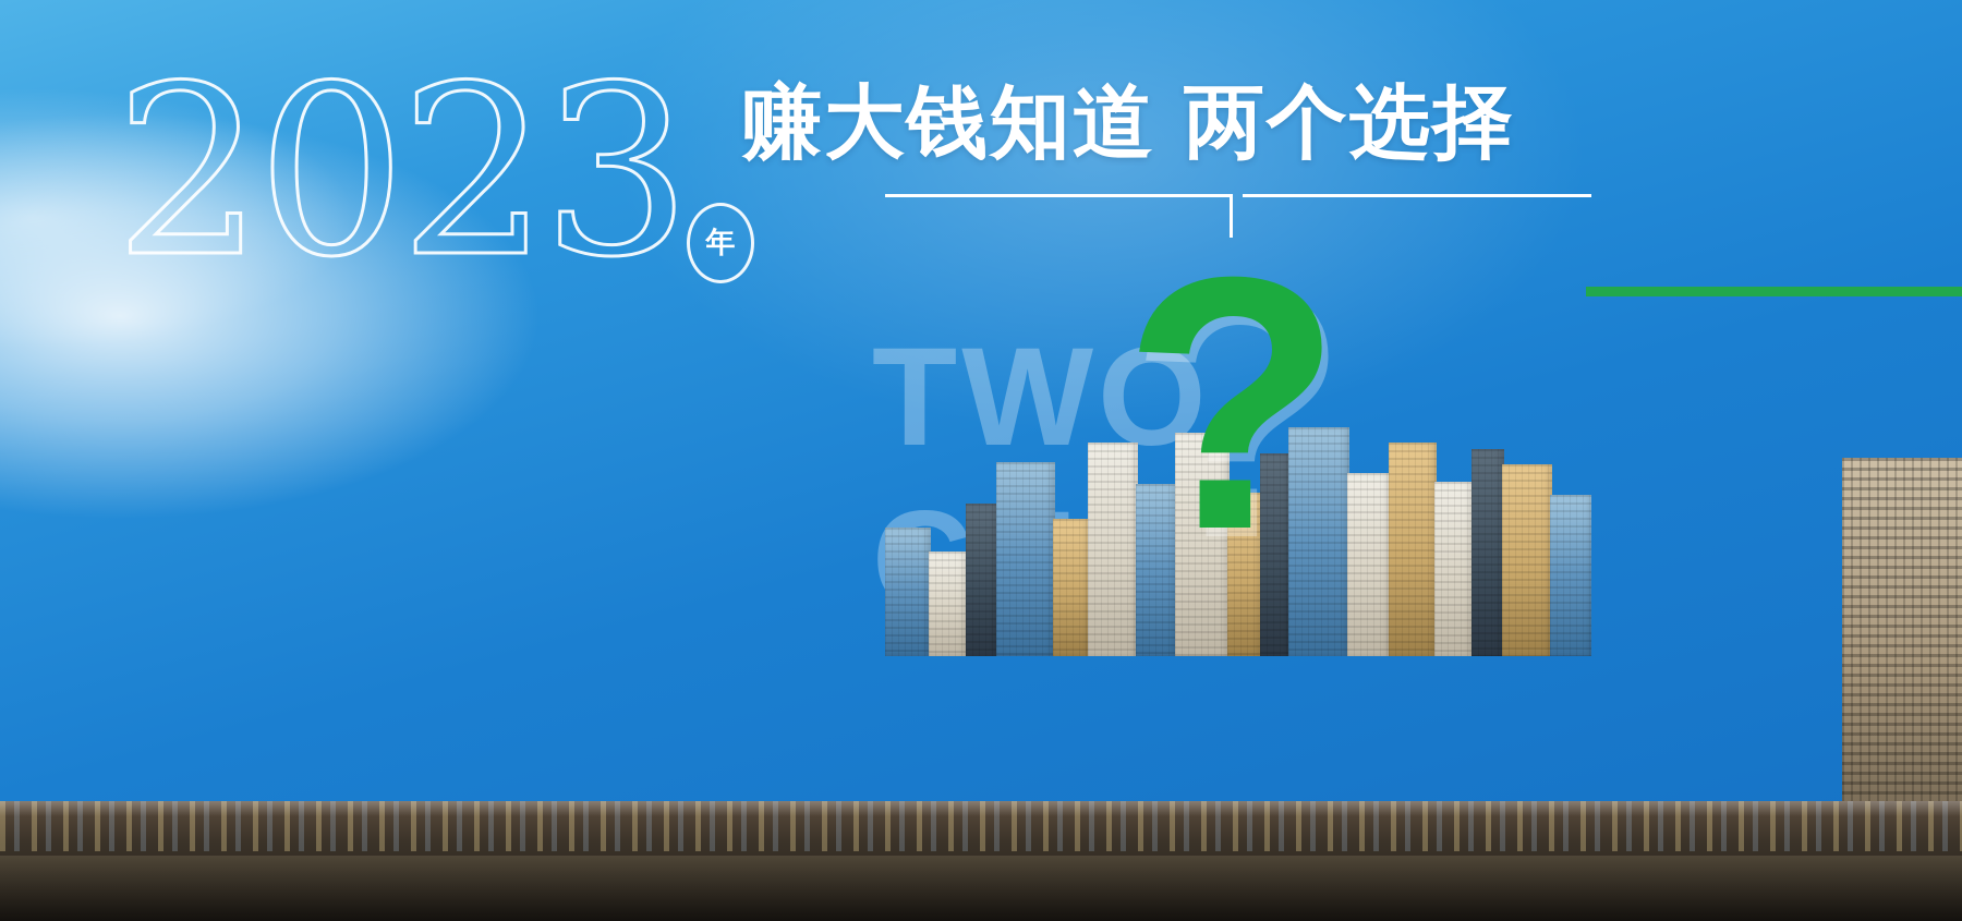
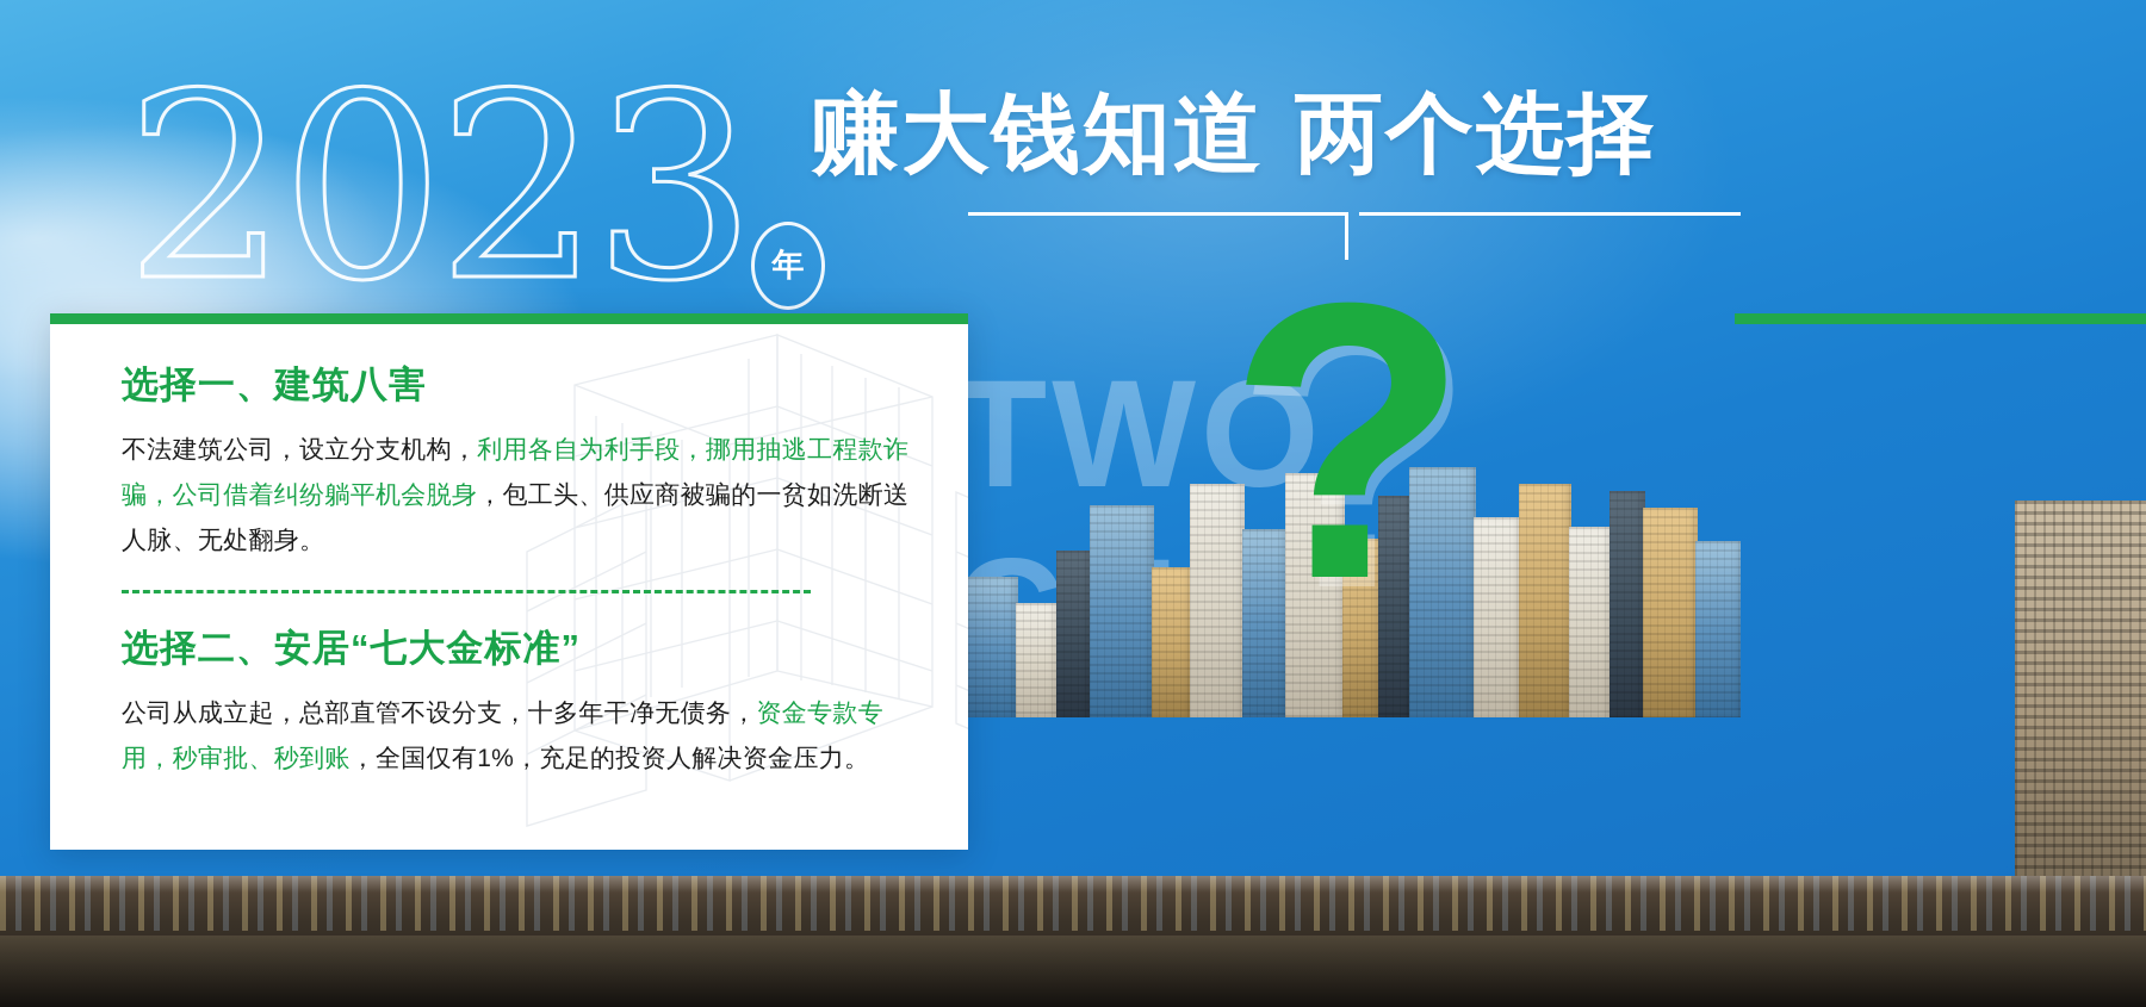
  TWO
  ?
  2023
  年
  赚大钱知道 两个选择
+ 选择一、建筑八害
+ 不法建筑公司，设立分支机构，利用各自为利手段，挪用抽逃工程款诈骗，公司借着纠纷躺平机会脱身，包工头、供应商被骗的一贫如洗断送人脉、无处翻身。
+ 选择二、安居“七大金标准”
+ 公司从成立起，总部直管不设分支，十多年干净无债务，资金专款专用，秒审批、秒到账，全国仅有1%，充足的投资人解决资金压力。
